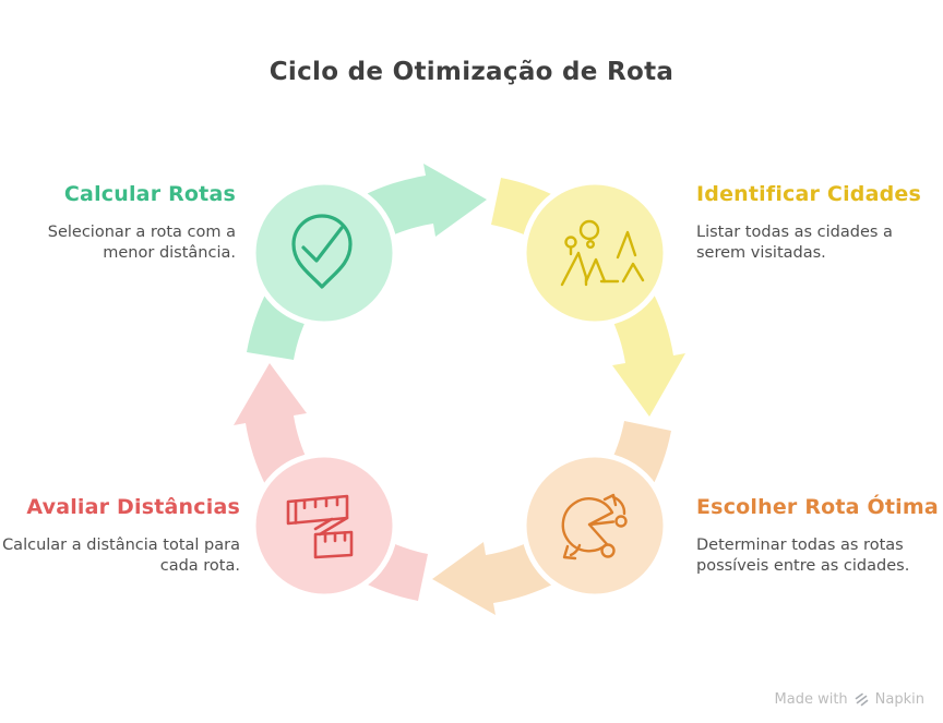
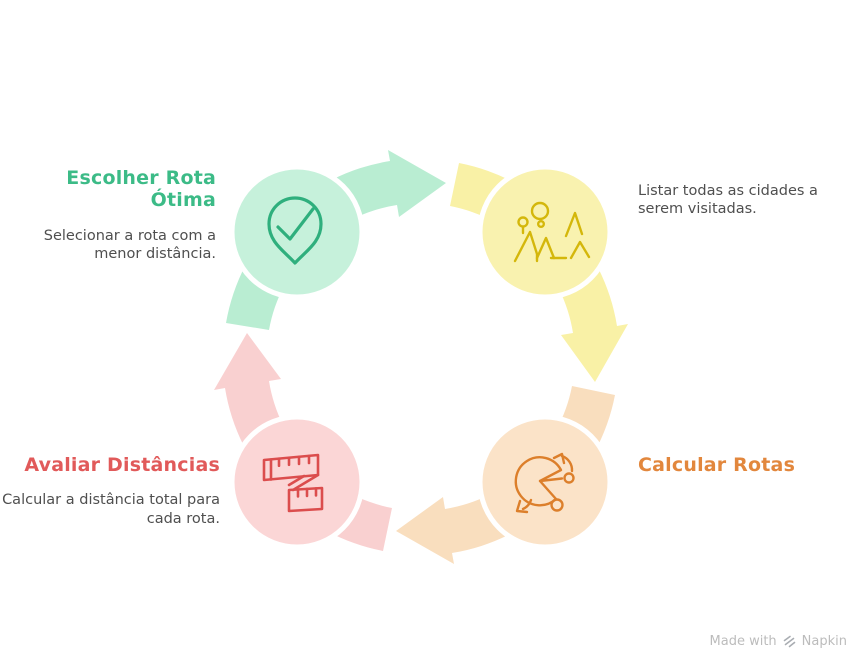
- Ciclo de Otimização de Rota
- Calcular Rotas
+ Escolher Rota Ótima
  Selecionar a rota com a menor distância.
- Identificar Cidades
  Listar todas as cidades a serem visitadas.
- Escolher Rota Ótima
+ Calcular Rotas
- Determinar todas as rotas possíveis entre as cidades.
  Avaliar Distâncias
  Calcular a distância total para cada rota.
  Made with
  Napkin
